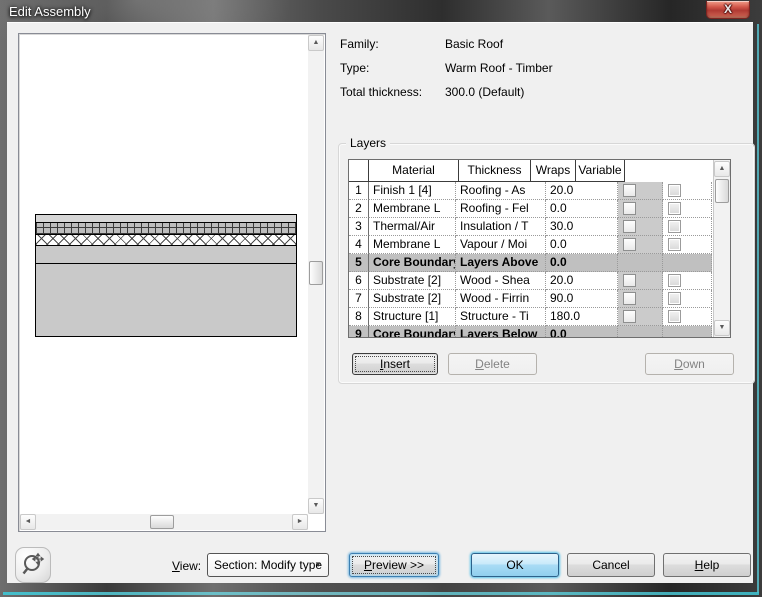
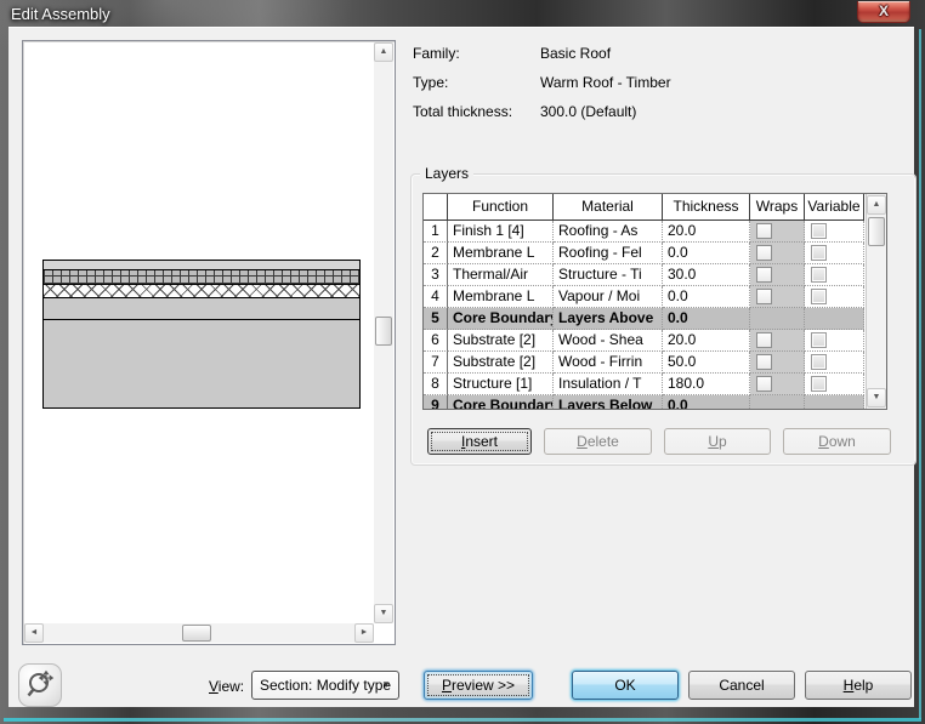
  Edit Assembly
  X
  Family:
  Basic Roof
  Type:
  Warm Roof - Timber
  Total thickness:
  300.0 (Default)
  Layers
+ Function
  Material
  Thickness
  Wraps
  Variable
  1
  Finish 1 [4]
  Roofing - As
  20.0
  2
  Membrane L
  Roofing - Fel
  0.0
  3
  Thermal/Air
- Insulation / T
+ Structure - Ti
  30.0
  4
  Membrane L
  Vapour / Moi
  0.0
  5
  Core Boundar
  Layers Above
  0.0
  6
  Substrate [2]
  Wood - Shea
  20.0
  7
  Substrate [2]
  Wood - Firrin
- 90.0
+ 50.0
  8
  Structure [1]
- Structure - Ti
+ Insulation / T
  180.0
  9
  Core Boundar
  Layers Below
  0.0
  Insert
  Delete
+ Up
  Down
  View:
  Section: Modify type
  ▼
  Preview >>
  OK
  Cancel
  Help
